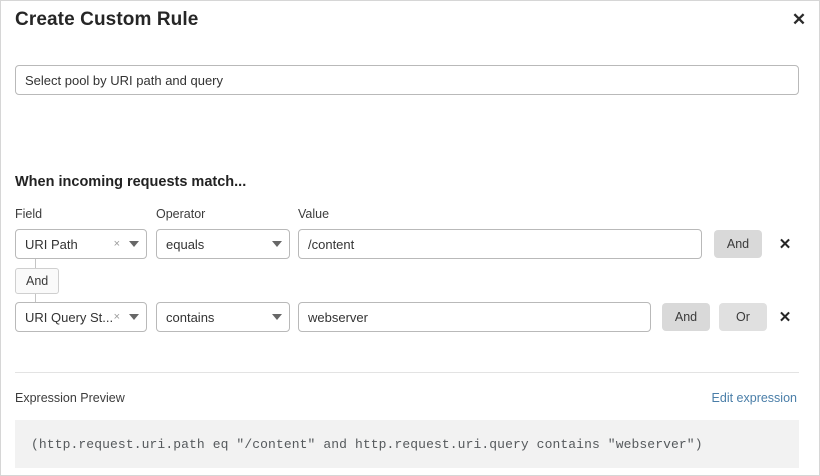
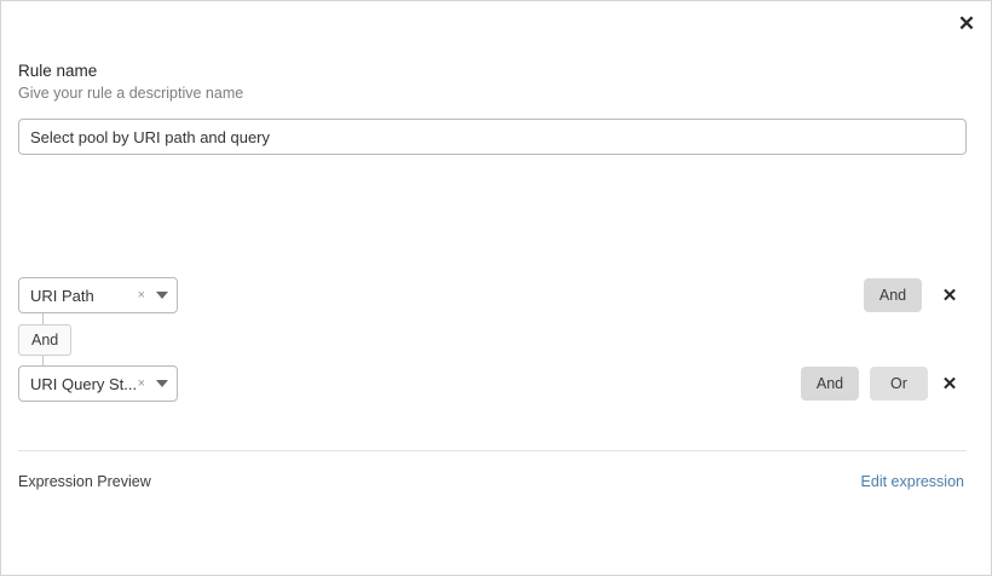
- Create Custom Rule
  ✕
+ Rule name
+ Give your rule a descriptive name
  Select pool by URI path and query
- When incoming requests match...
- Field
- Operator
- Value
  URI Path
  ×
- equals
- /content
  And
  ✕
  And
  URI Query St...
  ×
- contains
- webserver
  And
  Or
  ✕
  Expression Preview
  Edit expression
- (http.request.uri.path eq "/content" and http.request.uri.query contains "webserver")
